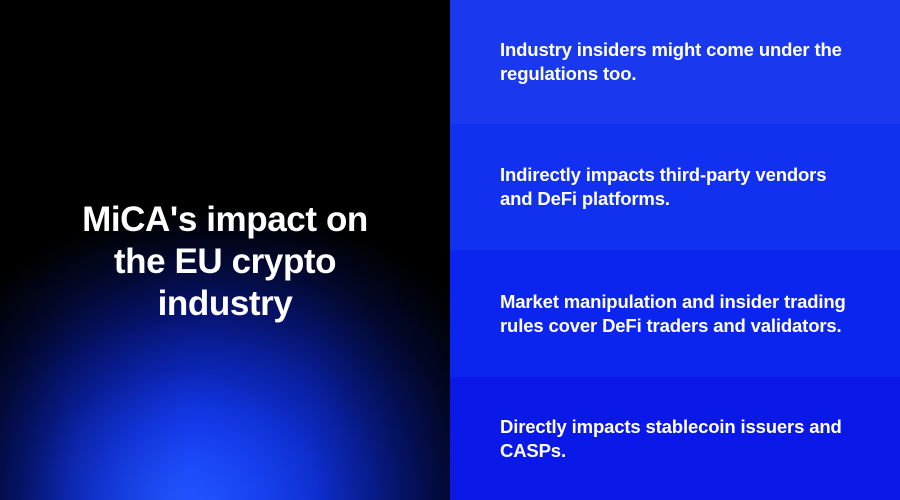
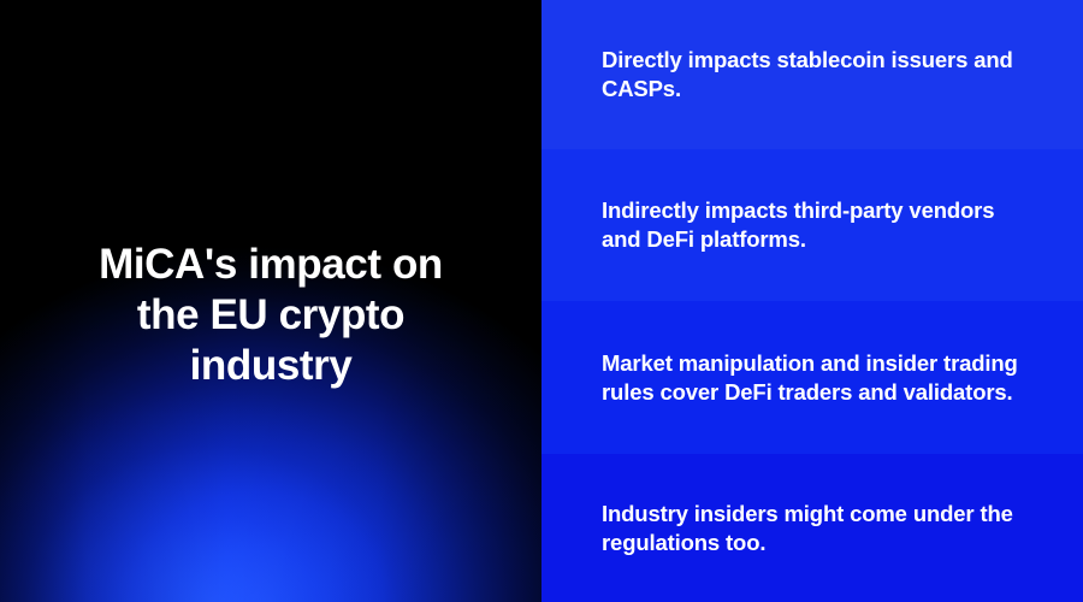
  MiCA's impact on
  the EU crypto
  industry
- Industry insiders might come under the regulations too.
+ Directly impacts stablecoin issuers and CASPs.
  Indirectly impacts third-party vendors and DeFi platforms.
  Market manipulation and insider trading rules cover DeFi traders and validators.
- Directly impacts stablecoin issuers and CASPs.
+ Industry insiders might come under the regulations too.
